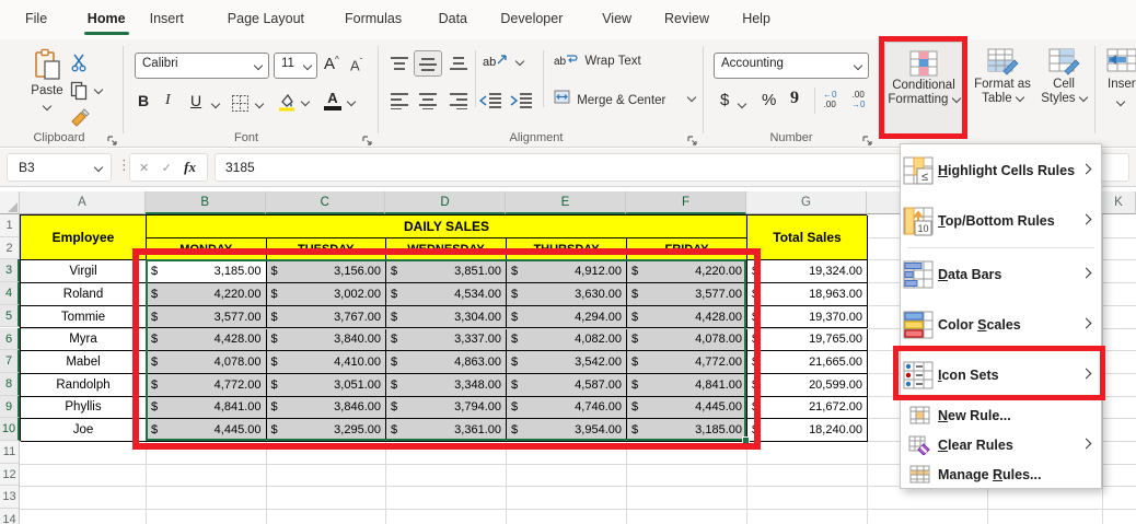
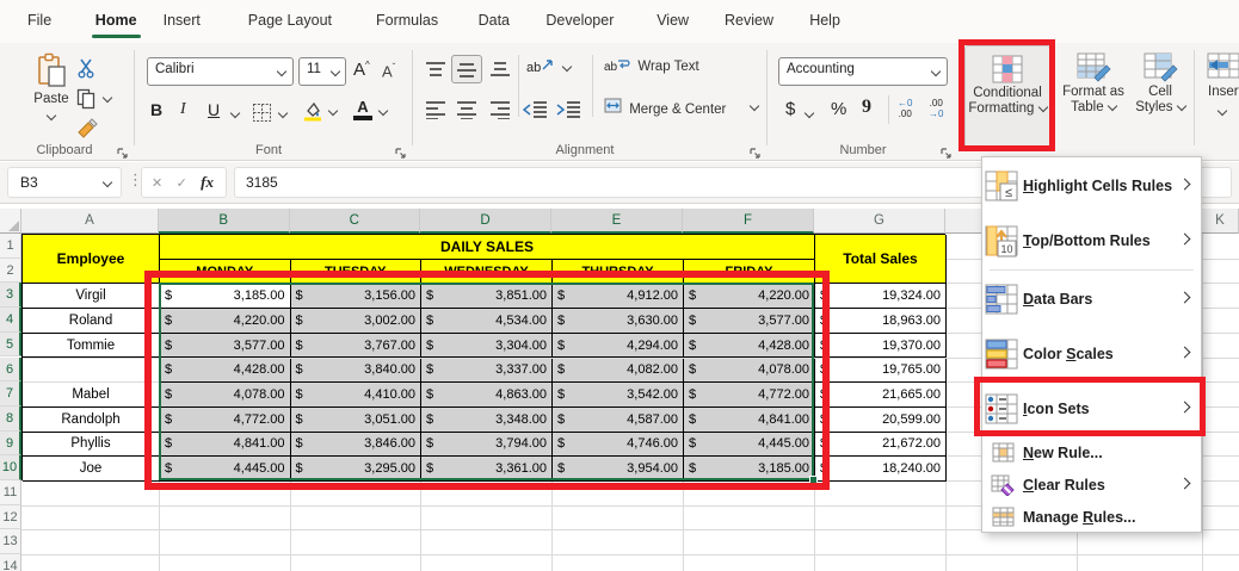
  File
  Home
  Insert
  Page Layout
  Formulas
  Data
  Developer
  View
  Review
  Help
  Paste
  Clipboard
  Calibri
  11
  A^
  Aˇ
  B
  I
  U
  A
  Font
  ab
  ab Wrap Text
  Merge & Center
  Alignment
  Accounting
  $
  %
  9
  ←0
  .00
  .00
  →0
  Number
  Conditional
  Formatting
  Format as
  Table
  Cell
  Styles
  Inser
  B3
  ⋮
  ✕ ✓ fx
  3185
  A
  B
  C
  D
  E
  F
  G
  K
  1
  2
  3
  4
  5
  6
  7
  8
  9
  10
  11
  12
  13
  14
  Employee
  DAILY SALES
  MONDAY
  TUESDAY
  WEDNESDAY
  THURSDAY
  FRIDAY
  Total Sales
  Virgil
  $
  3,185.00
  $
  3,156.00
  $
  3,851.00
  $
  4,912.00
  $
  4,220.00
  $
  19,324.00
  Roland
  $
  4,220.00
  $
  3,002.00
  $
  4,534.00
  $
  3,630.00
  $
  3,577.00
  $
  18,963.00
  Tommie
  $
  3,577.00
  $
  3,767.00
  $
  3,304.00
  $
  4,294.00
  $
  4,428.00
  $
  19,370.00
- Myra
  $
  4,428.00
  $
  3,840.00
  $
  3,337.00
  $
  4,082.00
  $
  4,078.00
  $
  19,765.00
  Mabel
  $
  4,078.00
  $
  4,410.00
  $
  4,863.00
  $
  3,542.00
  $
  4,772.00
  $
  21,665.00
  Randolph
  $
  4,772.00
  $
  3,051.00
  $
  3,348.00
  $
  4,587.00
  $
  4,841.00
  $
  20,599.00
  Phyllis
  $
  4,841.00
  $
  3,846.00
  $
  3,794.00
  $
  4,746.00
  $
  4,445.00
  $
  21,672.00
  Joe
  $
  4,445.00
  $
  3,295.00
  $
  3,361.00
  $
  3,954.00
  $
  3,185.00
  $
  18,240.00
  ≤
  Highlight Cells Rules
  10
  Top/Bottom Rules
  Data Bars
  Color Scales
  Icon Sets
  New Rule...
  Clear Rules
  Manage Rules...
